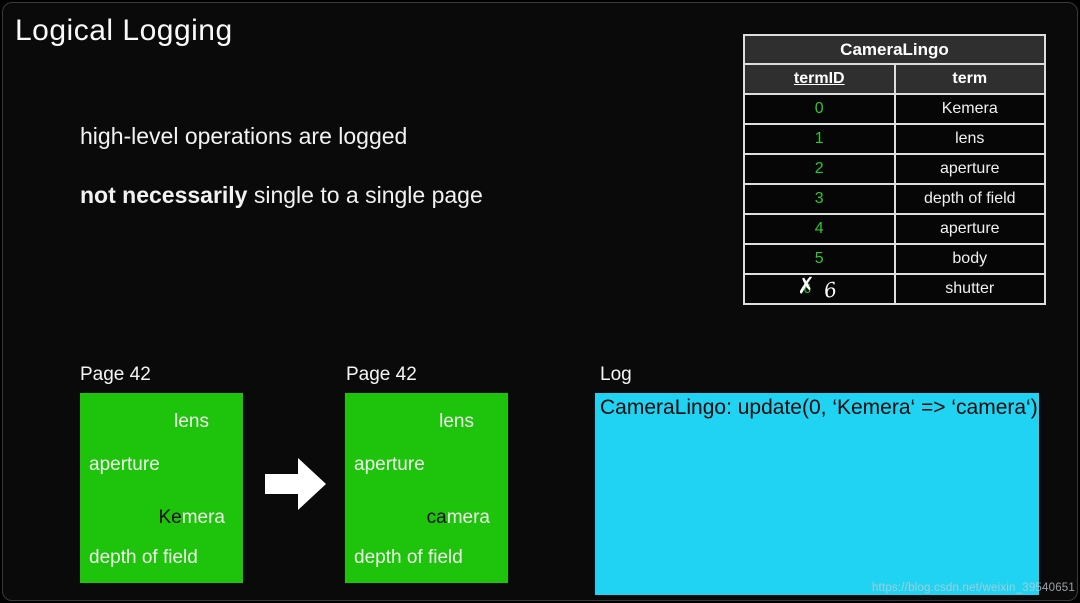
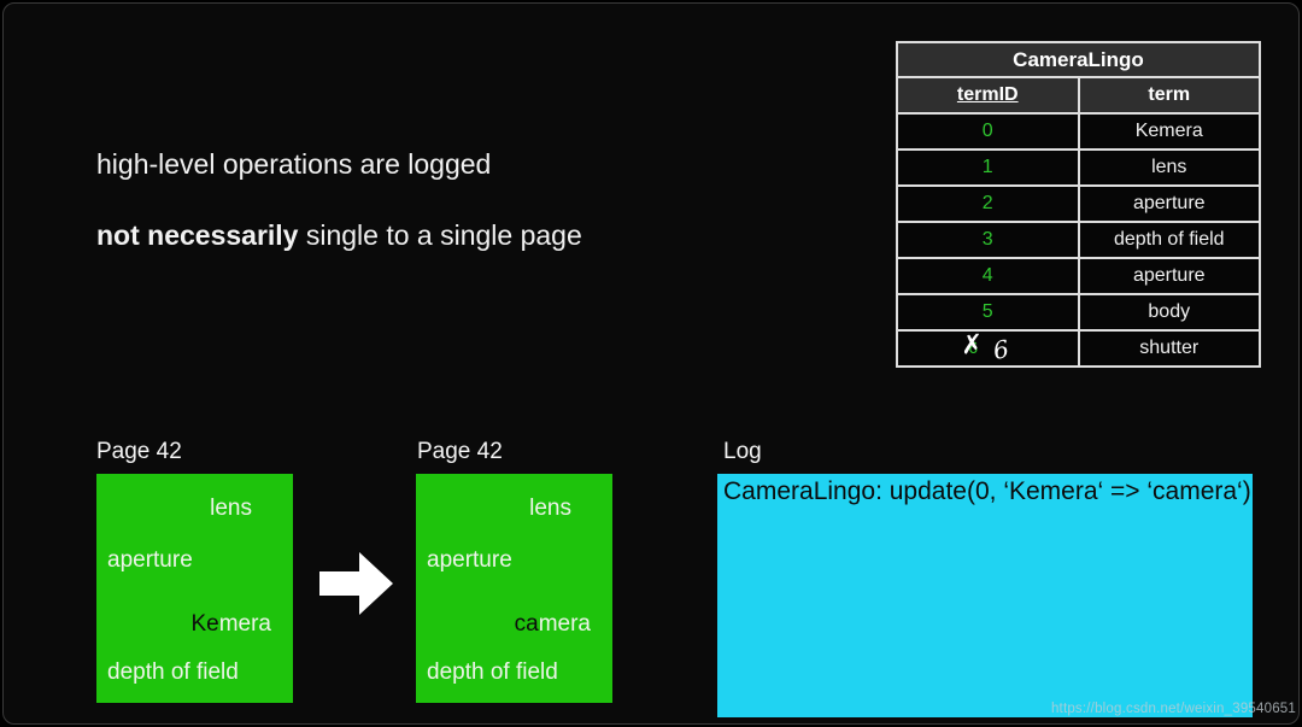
- Logical Logging
  high-level operations are logged
  not necessarily single to a single page
  CameraLingo
  termID	term
  0	Kemera
  1	lens
  2	aperture
  3	depth of field
  4	aperture
  5	body
  Page 42
  lens
  aperture
  Kemera
  depth of field
  Page 42
  lens
  aperture
  camera
  depth of field
  Log
  CameraLingo: update(0, ‘Kemera‘ => ‘camera‘)
  https://blog.csdn.net/weixin_39540651
